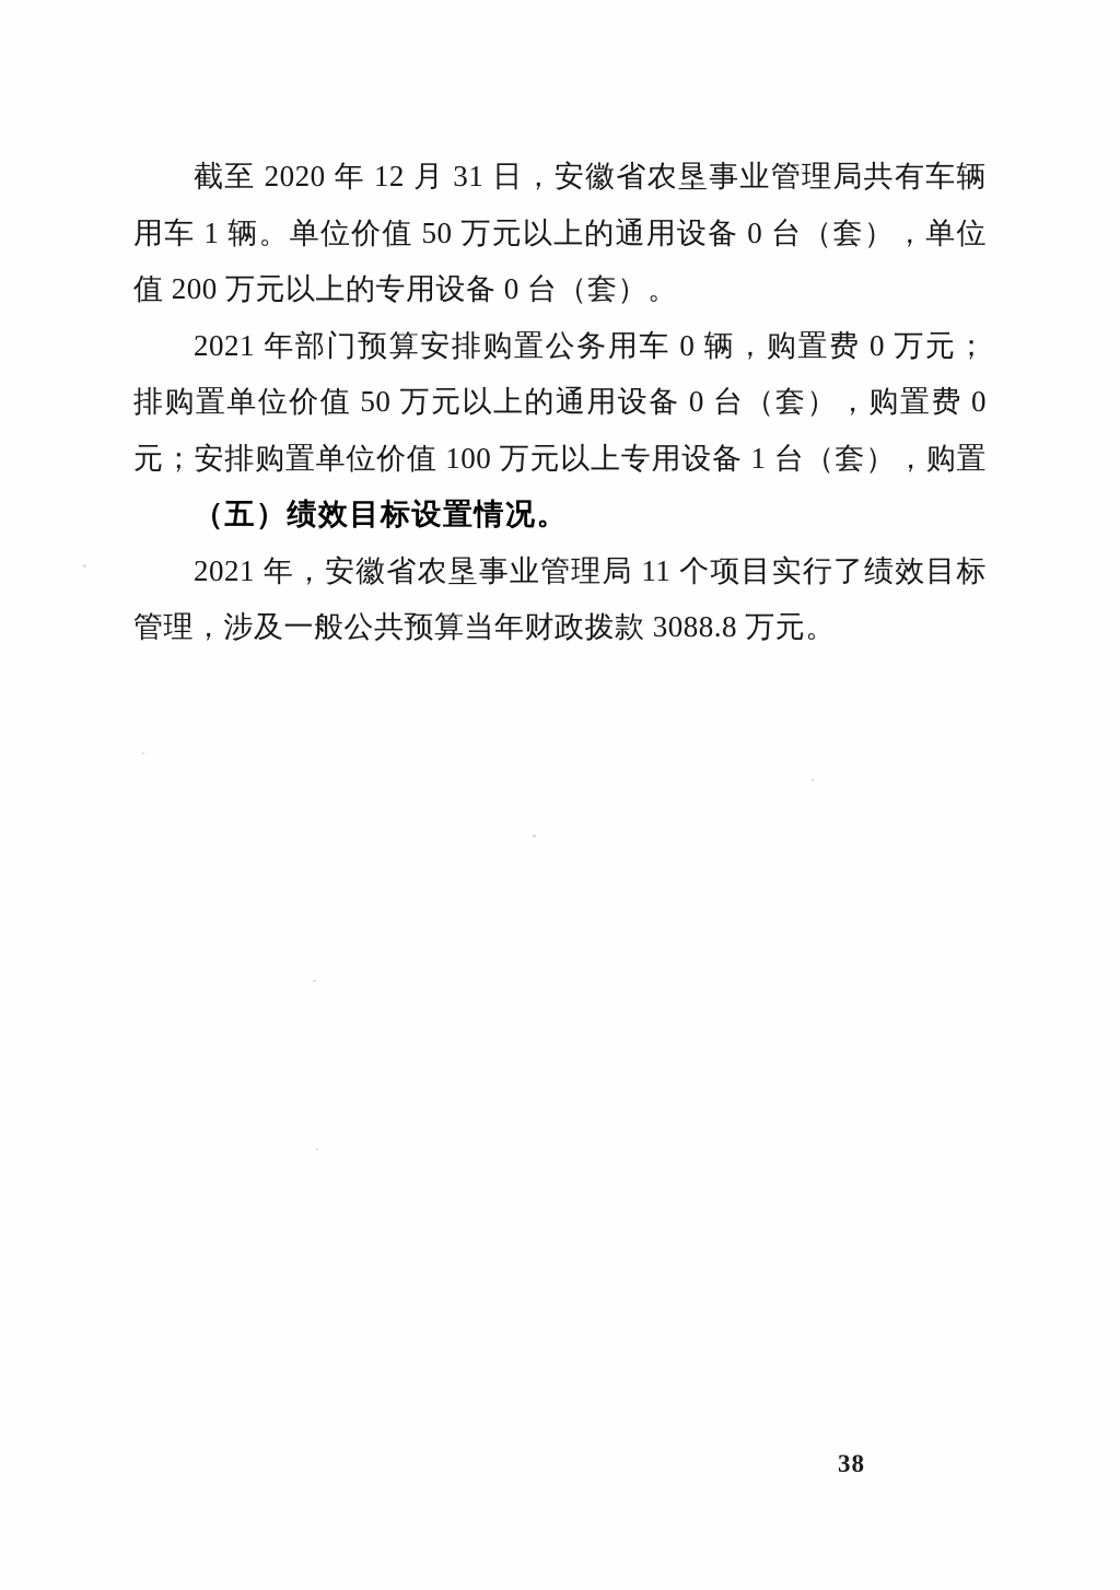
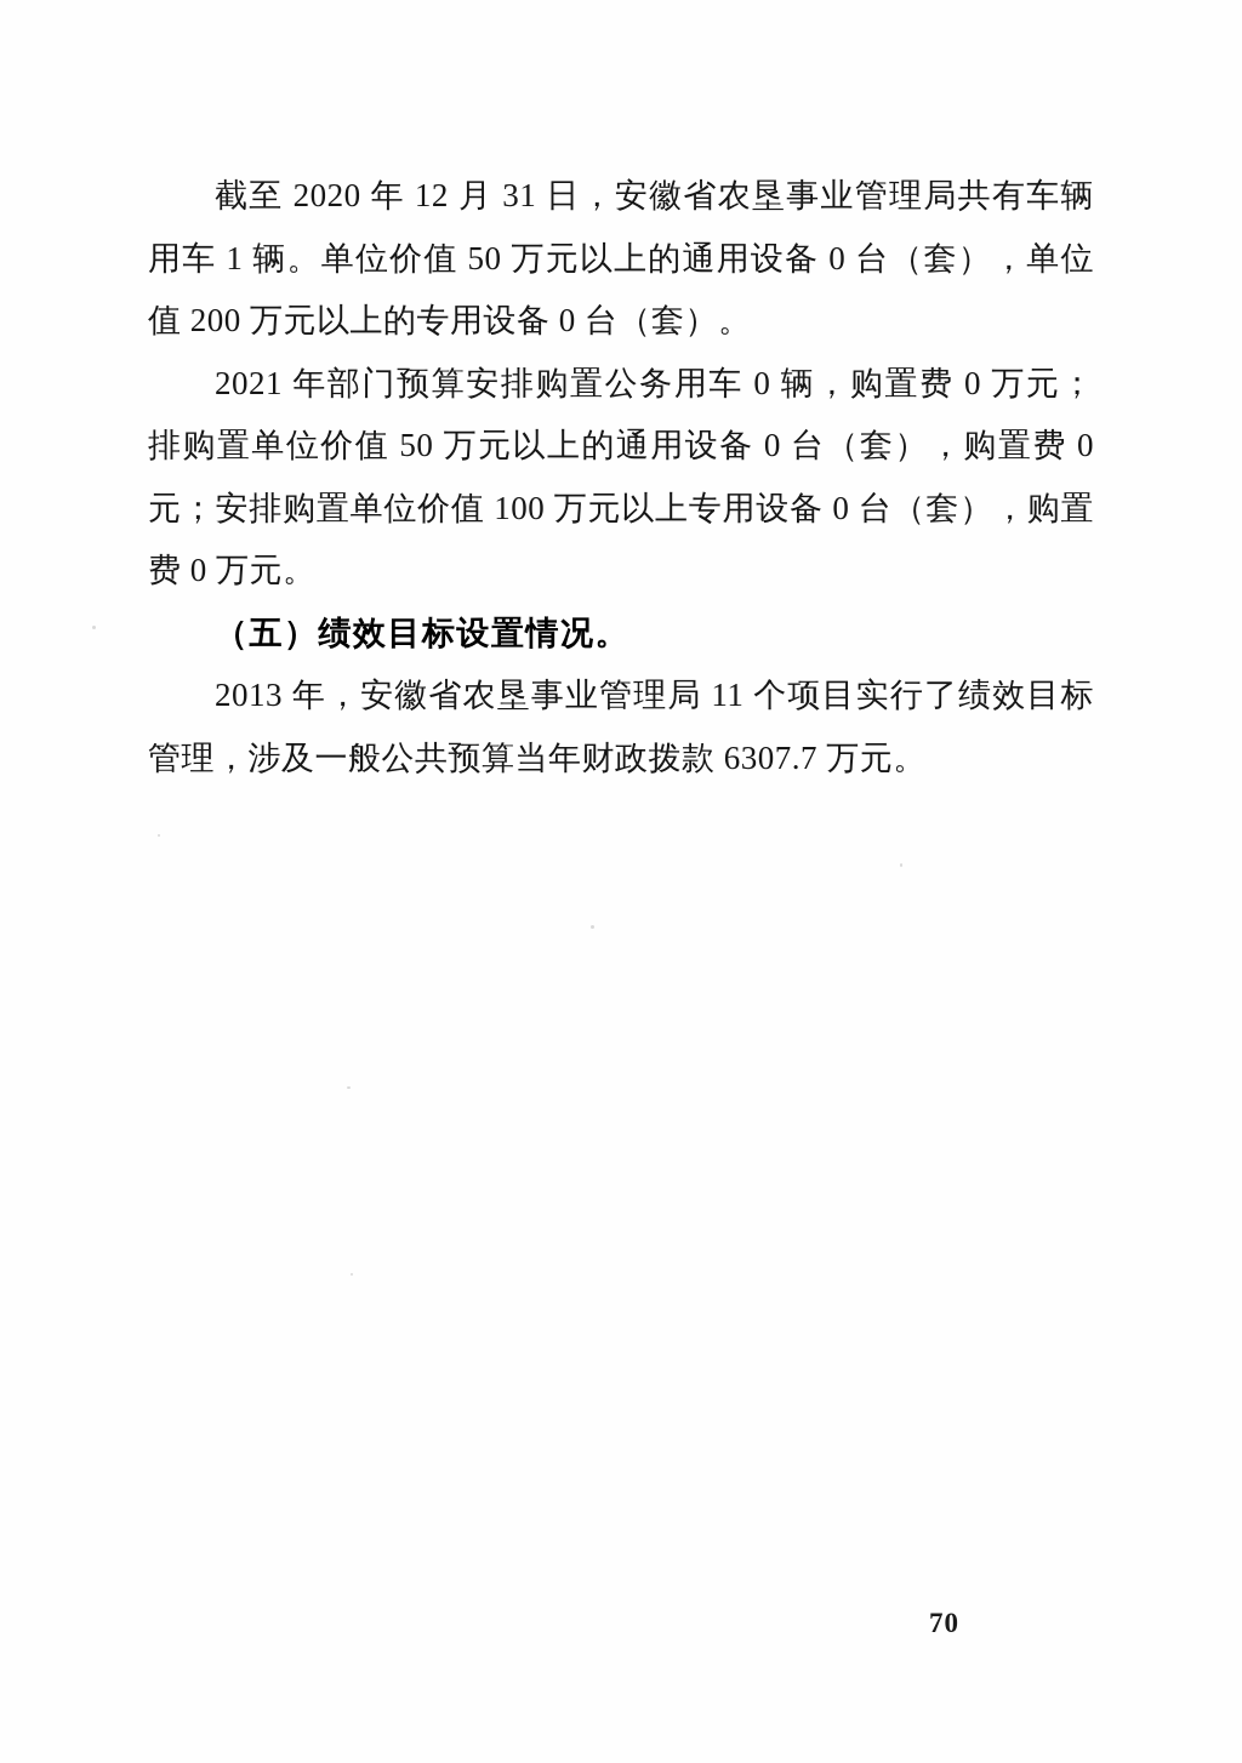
  截至 2020 年 12 月 31 日，安徽省农垦事业管理局共有车辆
  用车 1 辆。单位价值 50 万元以上的通用设备 0 台（套），单位
  值 200 万元以上的专用设备 0 台（套）。
  2021 年部门预算安排购置公务用车 0 辆，购置费 0 万元；
  排购置单位价值 50 万元以上的通用设备 0 台（套），购置费 0
- 元；安排购置单位价值 100 万元以上专用设备 1 台（套），购置
+ 元；安排购置单位价值 100 万元以上专用设备 0 台（套），购置
+ 费 0 万元。
  （五）绩效目标设置情况。
- 2021 年，安徽省农垦事业管理局 11 个项目实行了绩效目标
+ 2013 年，安徽省农垦事业管理局 11 个项目实行了绩效目标
- 管理，涉及一般公共预算当年财政拨款 3088.8 万元。
+ 管理，涉及一般公共预算当年财政拨款 6307.7 万元。
- 38
+ 70
